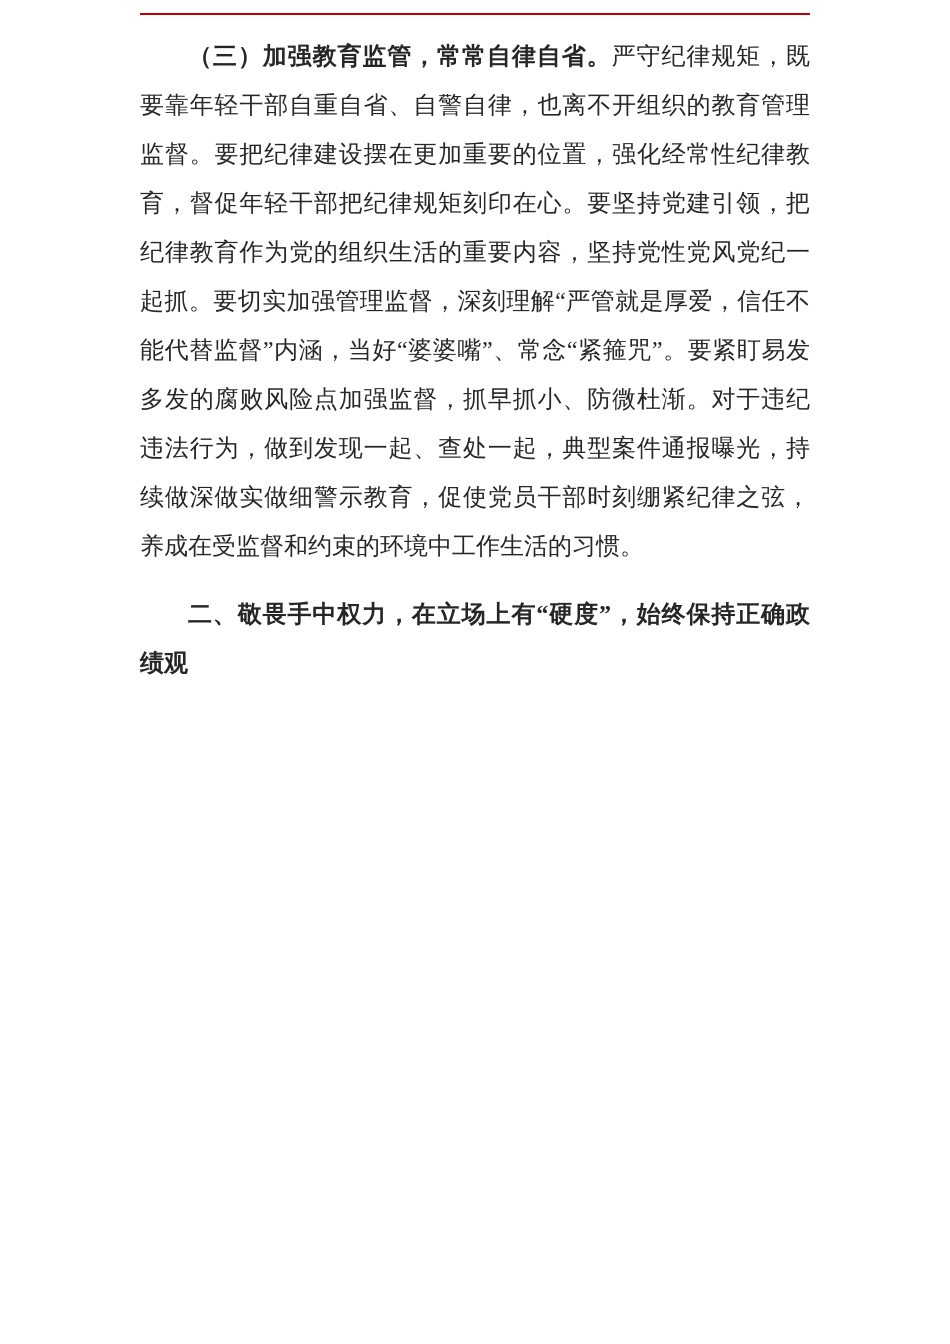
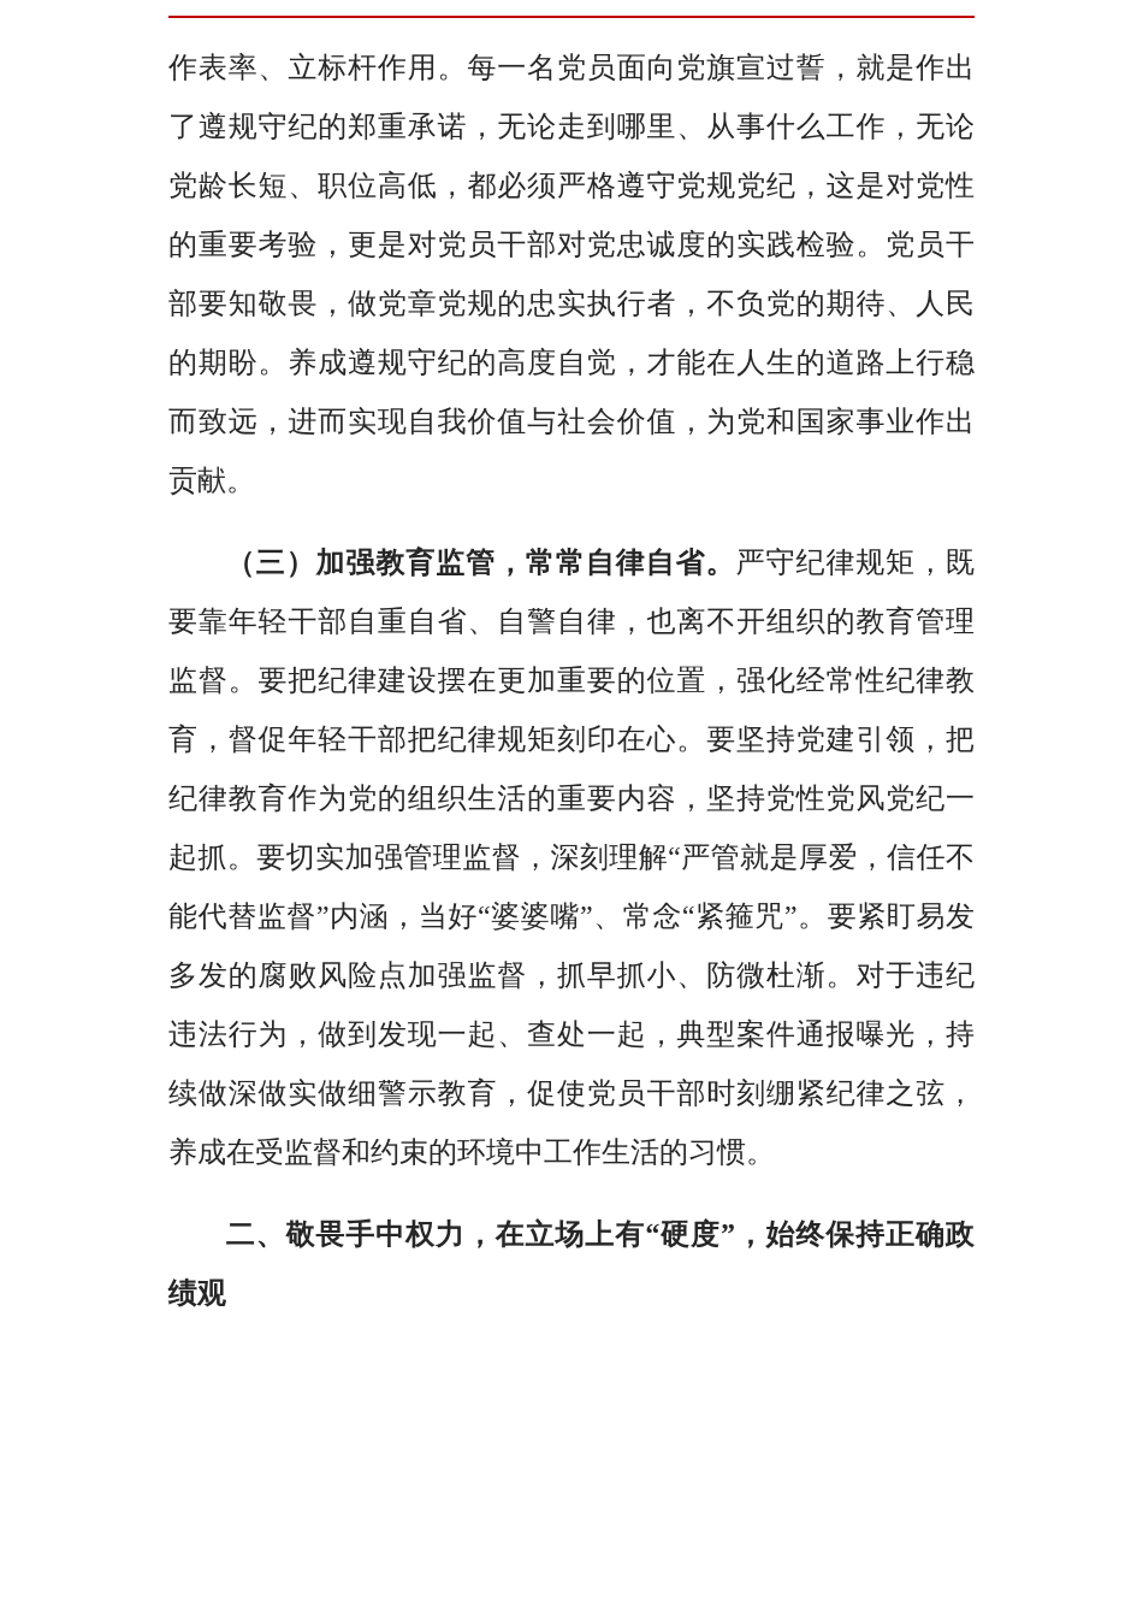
+ 作表率、立标杆作用。每一名党员面向党旗宣过誓，就是作出了遵规守纪的郑重承诺，无论走到哪里、从事什么工作，无论党龄长短、职位高低，都必须严格遵守党规党纪，这是对党性的重要考验，更是对党员干部对党忠诚度的实践检验。党员干部要知敬畏，做党章党规的忠实执行者，不负党的期待、人民的期盼。养成遵规守纪的高度自觉，才能在人生的道路上行稳而致远，进而实现自我价值与社会价值，为党和国家事业作出贡献。
  （三）加强教育监管，常常自律自省。严守纪律规矩，既要靠年轻干部自重自省、自警自律，也离不开组织的教育管理监督。要把纪律建设摆在更加重要的位置，强化经常性纪律教育，督促年轻干部把纪律规矩刻印在心。要坚持党建引领，把纪律教育作为党的组织生活的重要内容，坚持党性党风党纪一起抓。要切实加强管理监督，深刻理解“严管就是厚爱，信任不能代替监督”内涵，当好“婆婆嘴”、常念“紧箍咒”。要紧盯易发多发的腐败风险点加强监督，抓早抓小、防微杜渐。对于违纪违法行为，做到发现一起、查处一起，典型案件通报曝光，持续做深做实做细警示教育，促使党员干部时刻绷紧纪律之弦，养成在受监督和约束的环境中工作生活的习惯。
  二、敬畏手中权力，在立场上有“硬度”，始终保持正确政绩观
